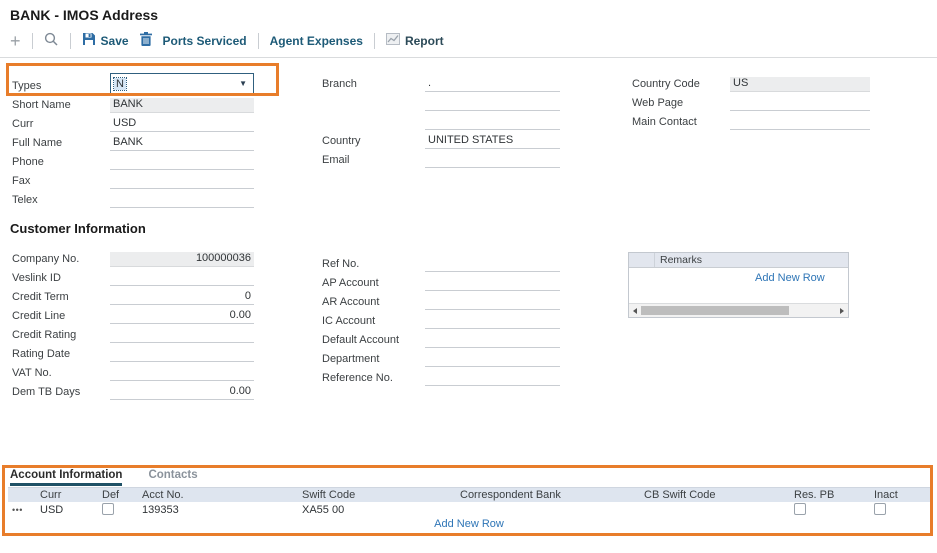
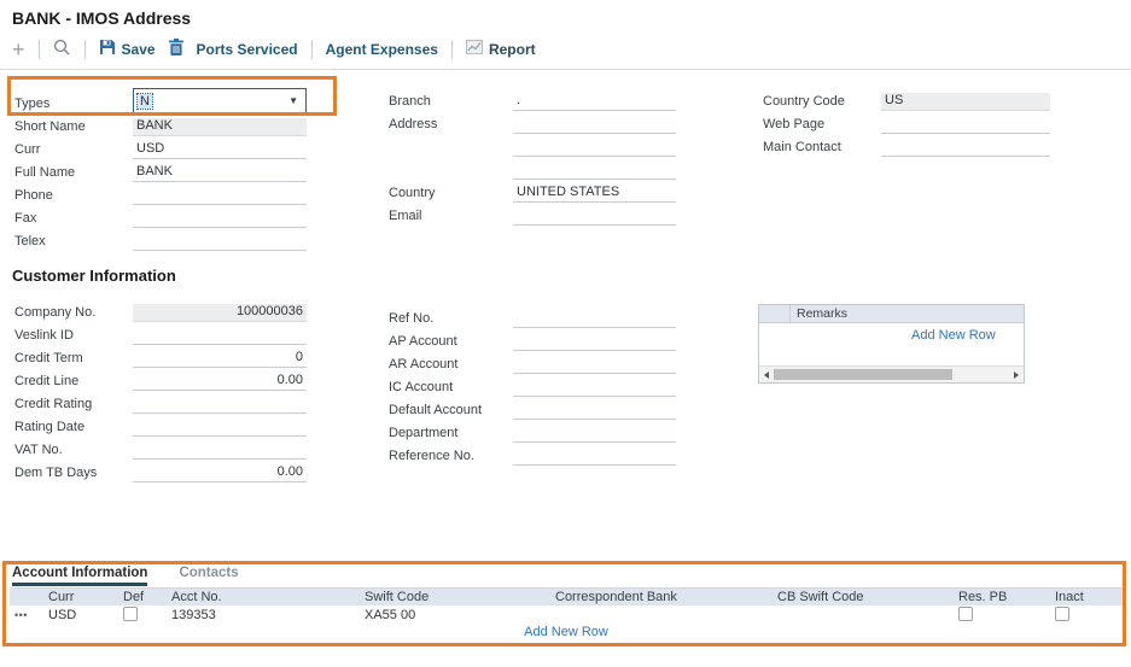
  BANK - IMOS Address
  +
  Save
  Ports Serviced
  Agent Expenses
  Report
  Types
  N
  ▼
  Short Name
  BANK
  Curr
  USD
  Full Name
  BANK
  Phone
  Fax
  Telex
  Branch
  .
+ Address
  Country
  UNITED STATES
  Email
  Country Code
  US
  Web Page
  Main Contact
  Customer Information
  Company No.
  100000036
  Veslink ID
  Credit Term
  0
  Credit Line
  0.00
  Credit Rating
  Rating Date
  VAT No.
  Dem TB Days
  0.00
  Ref No.
  AP Account
  AR Account
  IC Account
  Default Account
  Department
  Reference No.
  Remarks
  Add New Row
  Account Information
  Contacts
  Curr
  Def
  Acct No.
  Swift Code
  Correspondent Bank
  CB Swift Code
  Res. PB
  Inact
  •••
  USD
  139353
  XA55 00
  Add New Row
